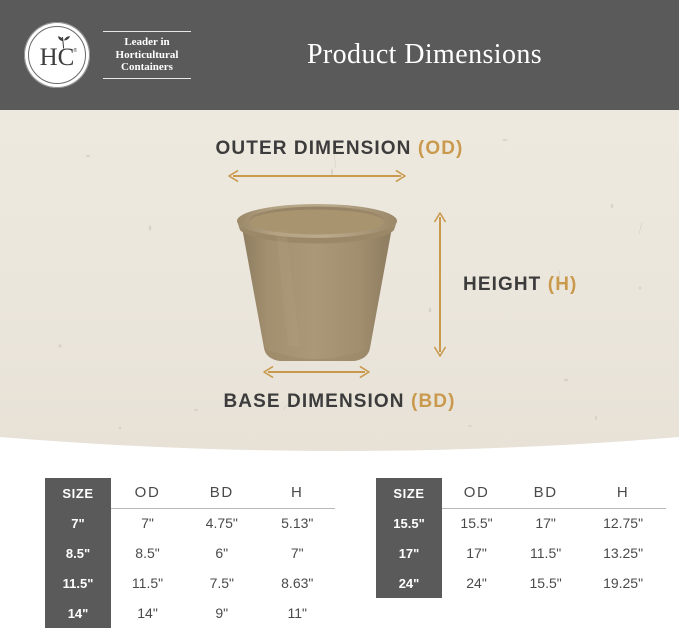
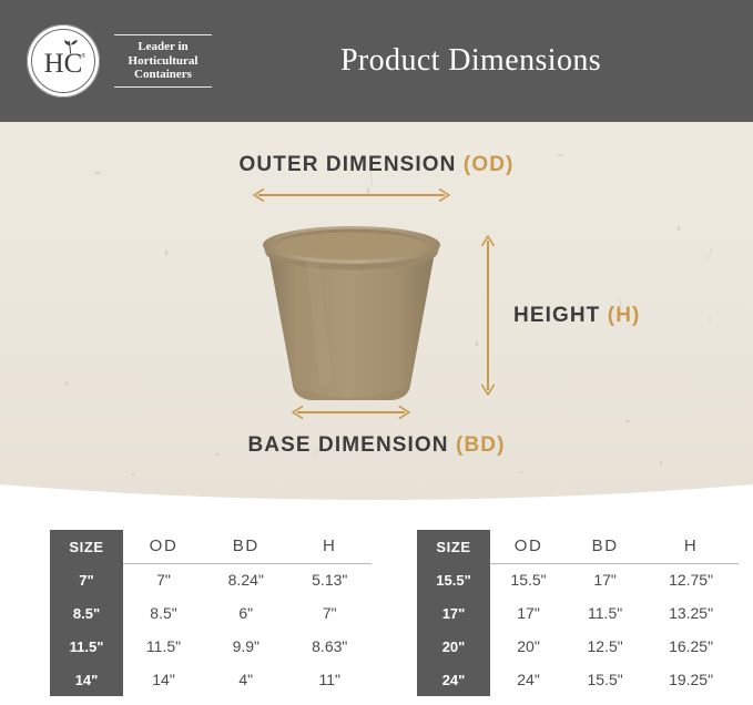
  HC
  Leader in
  Horticultural
  Containers
  Product Dimensions
  OUTER DIMENSION (OD)
  HEIGHT (H)
  BASE DIMENSION (BD)
  SIZE	OD	BD	H
- 7"	7"	4.75"	5.13"
+ 7"	7"	8.24"	5.13"
  8.5"	8.5"	6"	7"
- 11.5"	11.5"	7.5"	8.63"
+ 11.5"	11.5"	9.9"	8.63"
- 14"	14"	9"	11"
+ 14"	14"	4"	11"
  SIZE	OD	BD	H
  15.5"	15.5"	17"	12.75"
  17"	17"	11.5"	13.25"
+ 20"	20"	12.5"	16.25"
  24"	24"	15.5"	19.25"
